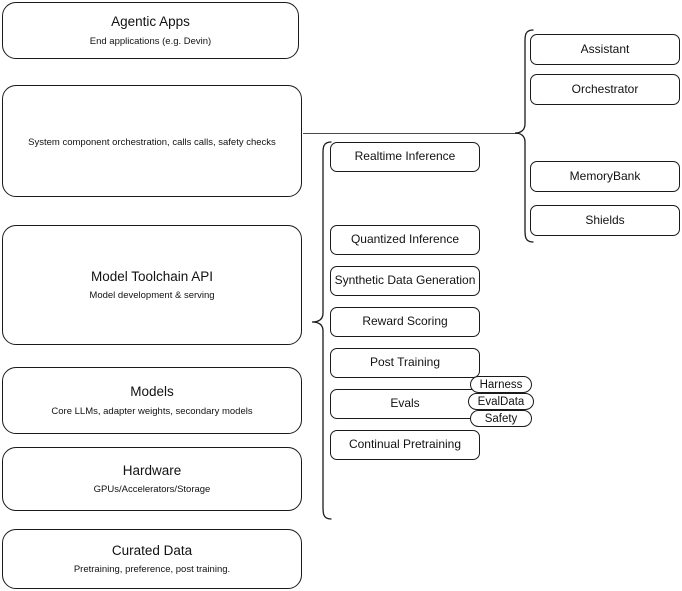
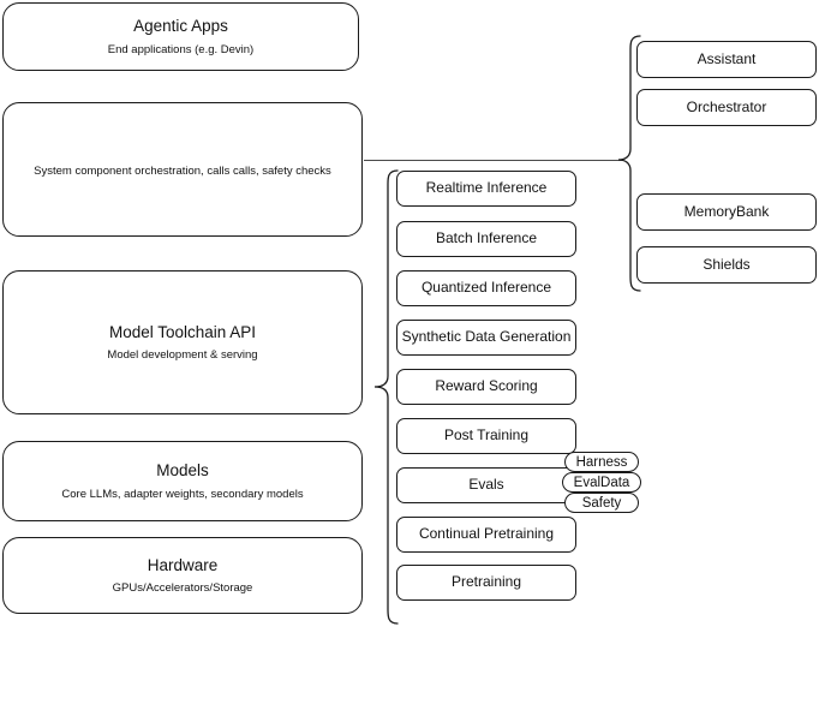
  Agentic Apps
  End applications (e.g. Devin)
  System component orchestration, calls calls, safety checks
  Model Toolchain API
  Model development & serving
  Models
  Core LLMs, adapter weights, secondary models
  Hardware
  GPUs/Accelerators/Storage
- Curated Data
- Pretraining, preference, post training.
  Realtime Inference
+ Batch Inference
  Quantized Inference
  Synthetic Data Generation
  Reward Scoring
  Post Training
  Evals
  Continual Pretraining
+ Pretraining
  Harness
  EvalData
  Safety
  Assistant
  Orchestrator
  MemoryBank
  Shields
